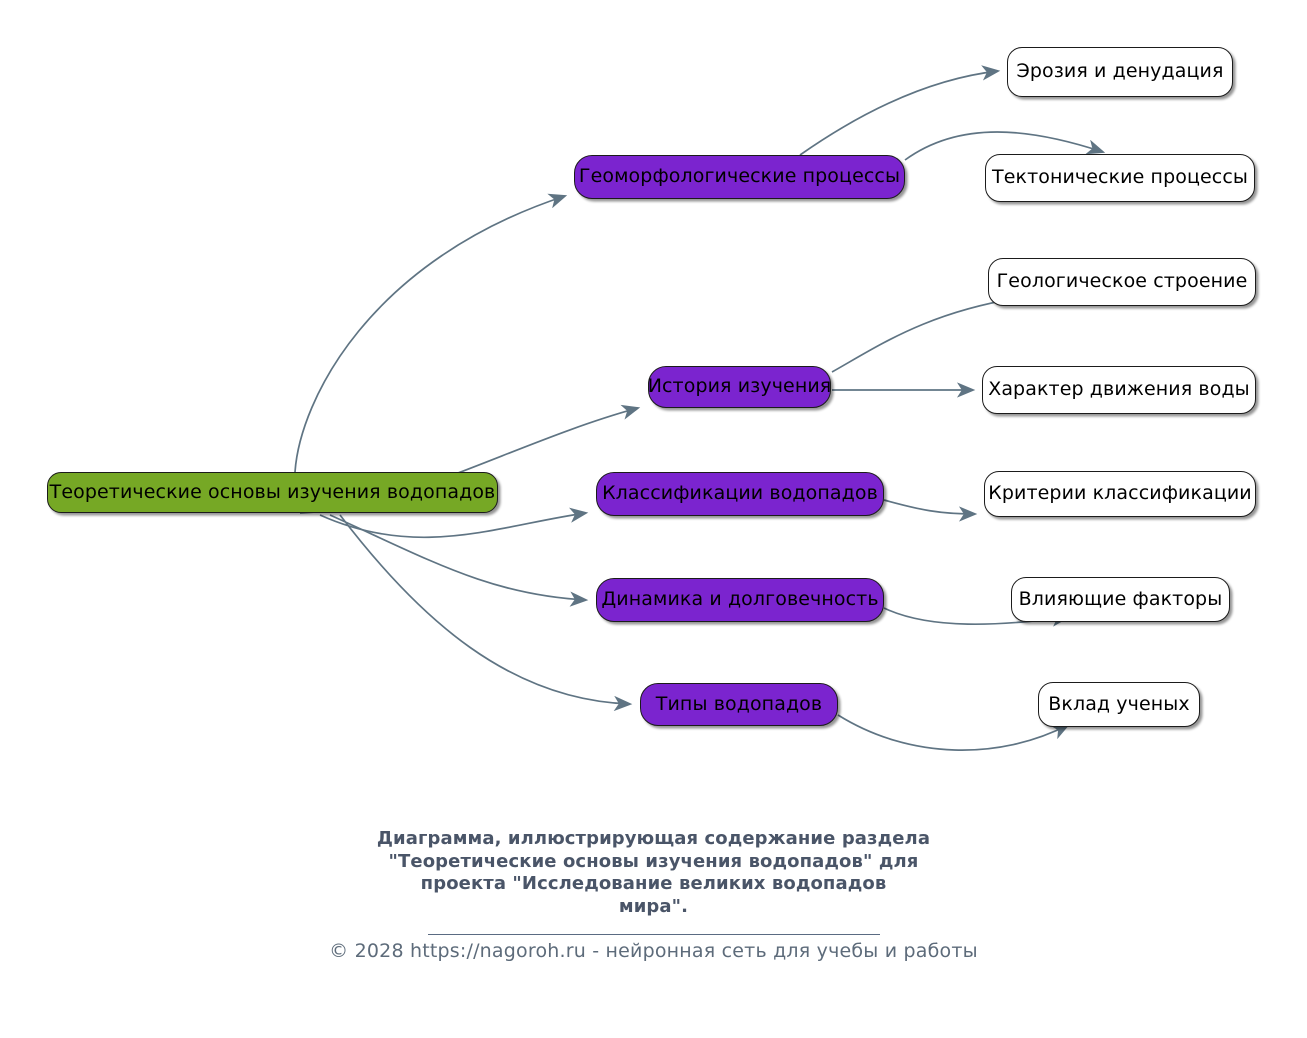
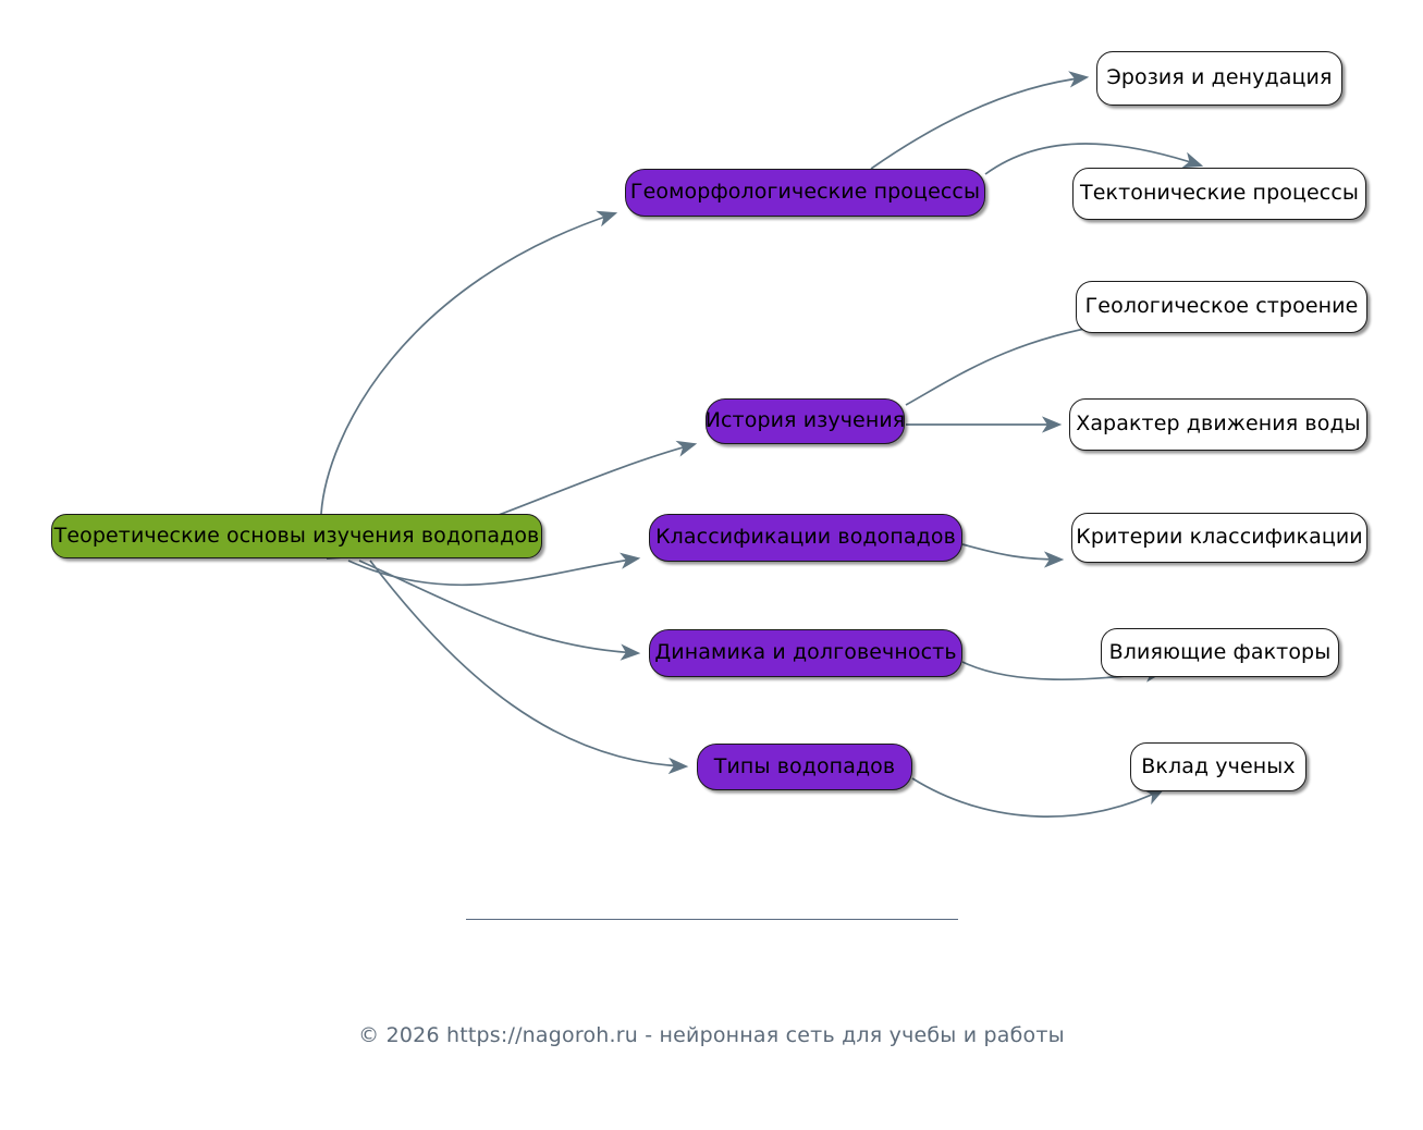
  Теоретические основы изучения водопадов
  Геоморфологические процессы
  Эрозия и денудация
  Тектонические процессы
  История изучения
  Геологическое строение
  Характер движения воды
  Классификации водопадов
  Критерии классификации
  Динамика и долговечность
  Влияющие факторы
  Типы водопадов
  Вклад ученых
- Диаграмма, иллюстрирующая содержание раздела
- "Теоретические основы изучения водопадов" для
- проекта "Исследование великих водопадов
- мира".
- © 2028 https://nagoroh.ru - нейронная сеть для учебы и работы
+ © 2026 https://nagoroh.ru - нейронная сеть для учебы и работы
